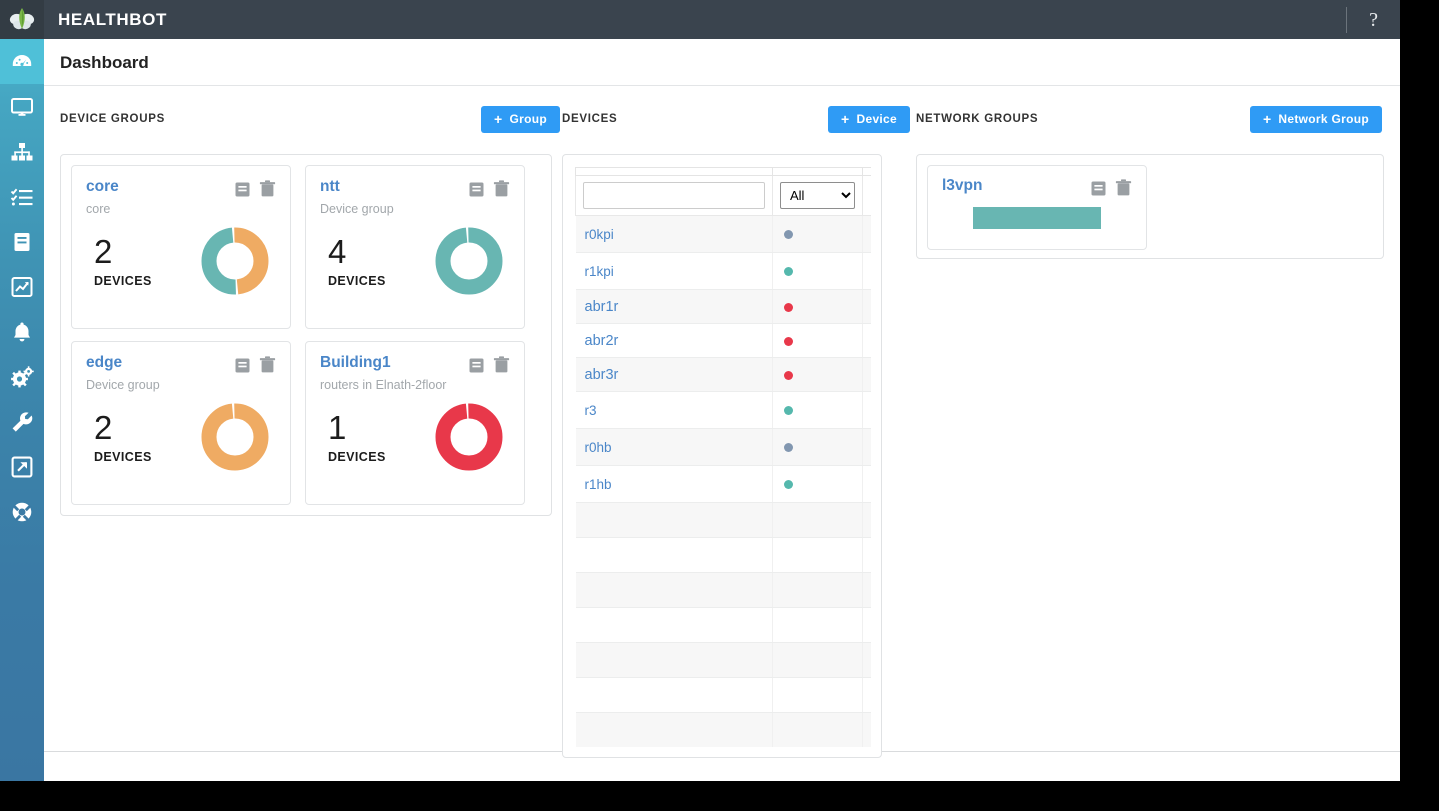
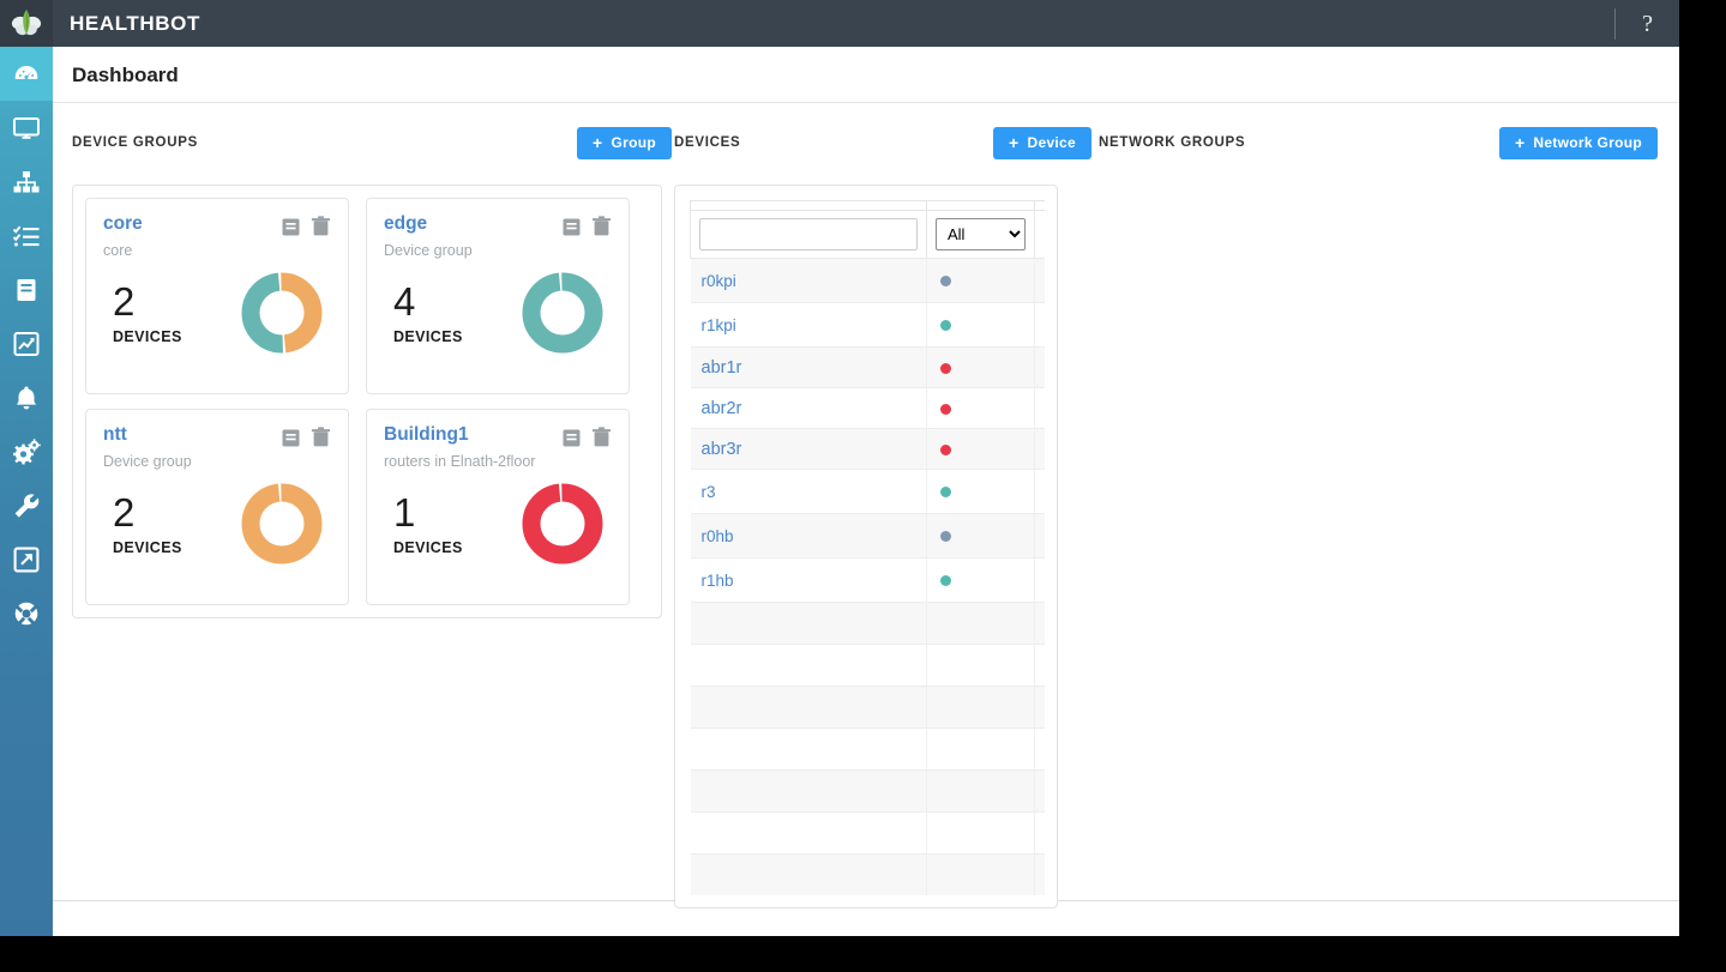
  HEALTHBOT
  ?
  Dashboard
  DEVICE GROUPS
  +
  Group
  core
  core
  2
  DEVICES
- ntt
+ edge
  Device group
  4
  DEVICES
- edge
+ ntt
  Device group
  2
  DEVICES
  Building1
  routers in Elnath-2floor
  1
  DEVICES
  DEVICES
  +
  Device
  	All
  r0kpi
  r1kpi
  abr1r
  abr2r
  abr3r
  r0hb
  r1hb
  NETWORK GROUPS
  +
  Network Group
- l3vpn
